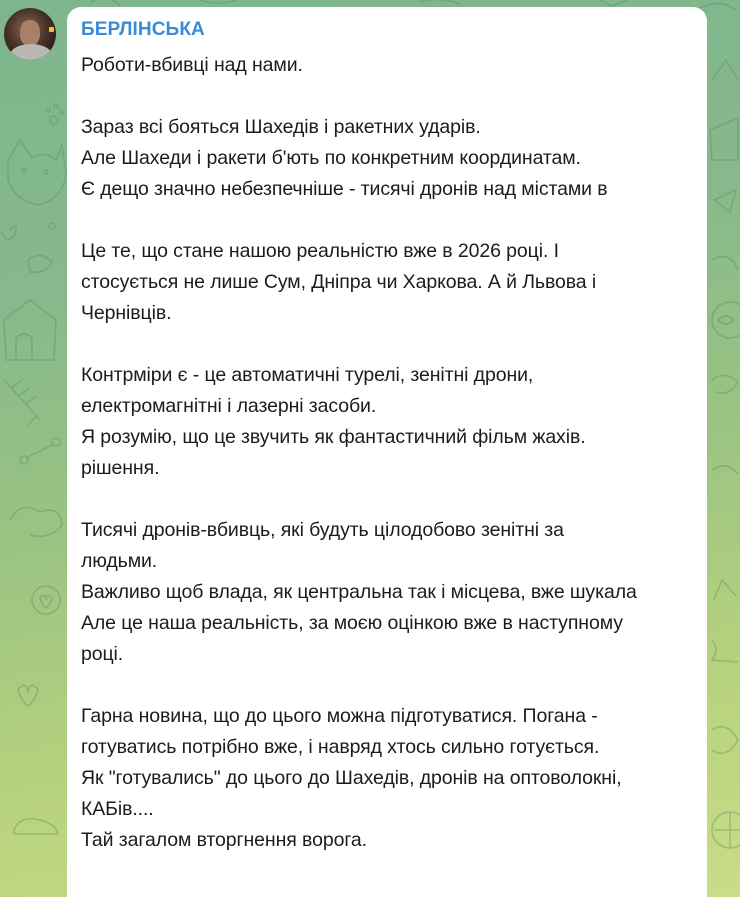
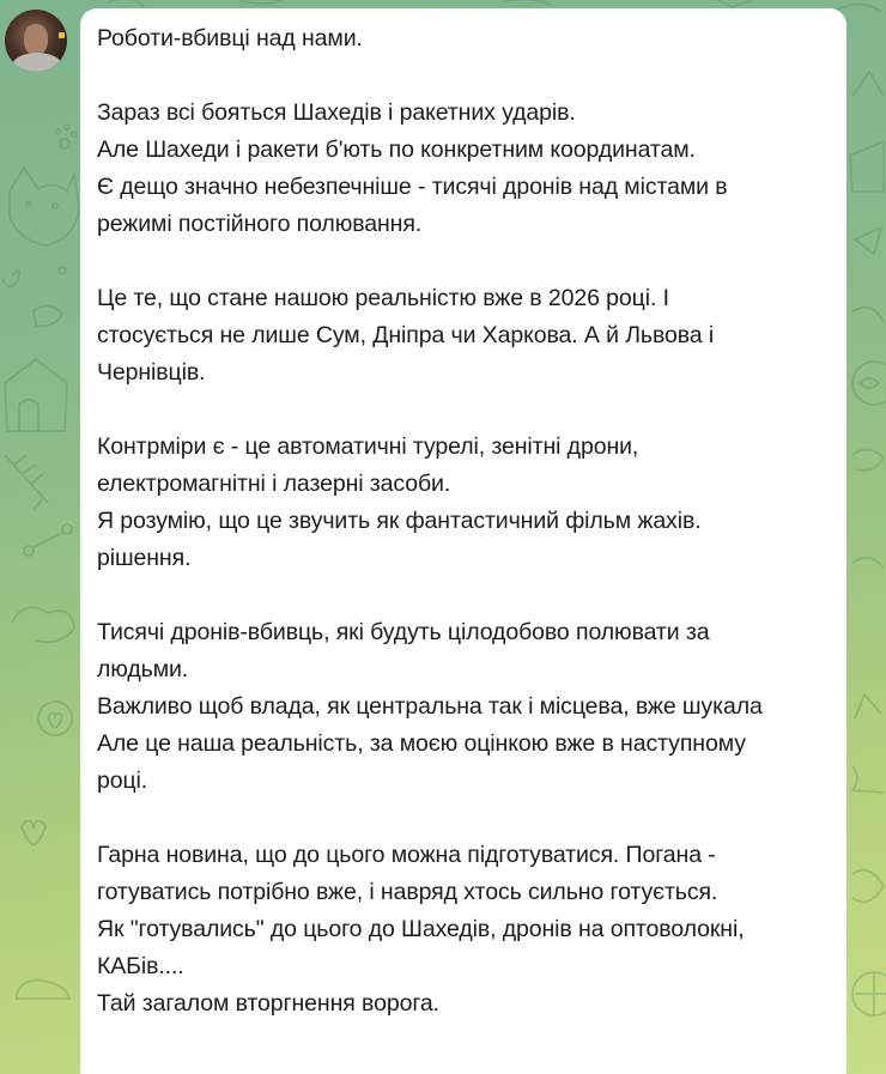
- БЕРЛІНСЬКА
  Роботи-вбивці над нами.
  Зараз всі бояться Шахедів і ракетних ударів.
  Але Шахеди і ракети б'ють по конкретним координатам.
  Є дещо значно небезпечніше - тисячі дронів над містами в
+ режимі постійного полювання.
  Це те, що стане нашою реальністю вже в 2026 році. І
  стосується не лише Сум, Дніпра чи Харкова. А й Львова і
  Чернівців.
  Контрміри є - це автоматичні турелі, зенітні дрони,
  електромагнітні і лазерні засоби.
  Я розумію, що це звучить як фантастичний фільм жахів.
  рішення.
- Тисячі дронів-вбивць, які будуть цілодобово зенітні за
+ Тисячі дронів-вбивць, які будуть цілодобово полювати за
  людьми.
  Важливо щоб влада, як центральна так і місцева, вже шукала
  Але це наша реальність, за моєю оцінкою вже в наступному
  році.
  Гарна новина, що до цього можна підготуватися. Погана -
  готуватись потрібно вже, і навряд хтось сильно готується.
  Як "готувались" до цього до Шахедів, дронів на оптоволокні,
  КАБів....
  Тай загалом вторгнення ворога.
